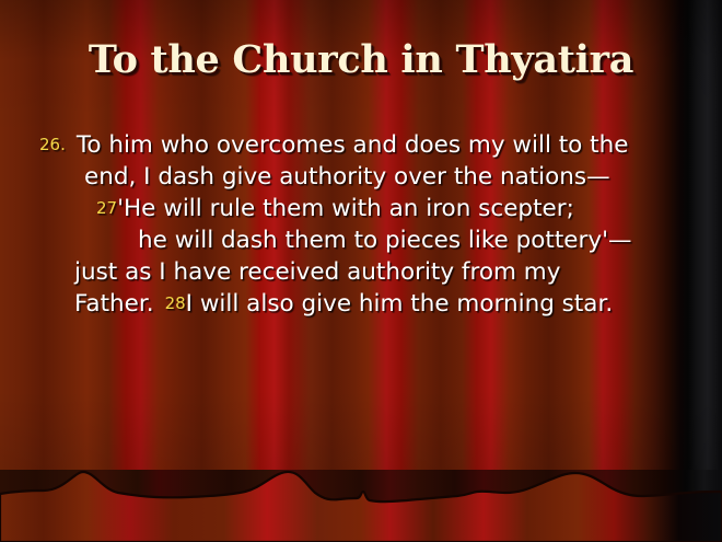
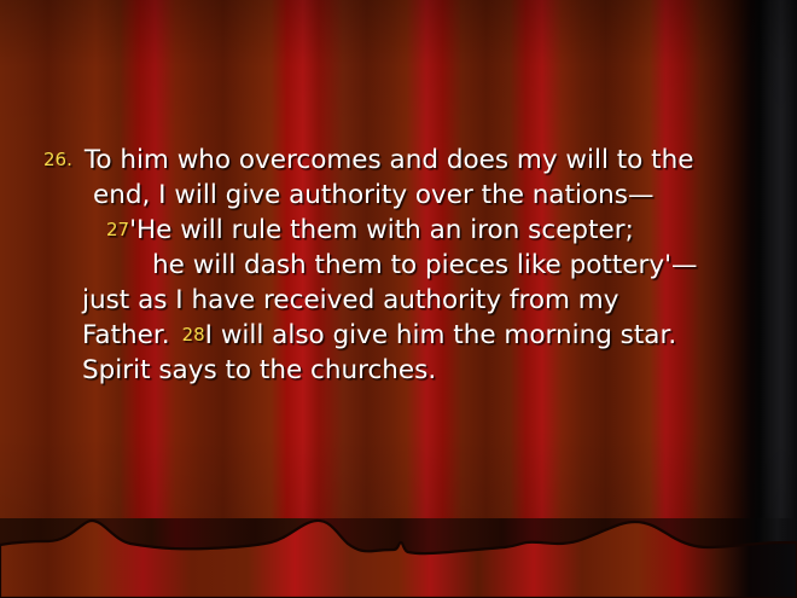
- To the Church in Thyatira
  26. To him who overcomes and does my will to the
- end, I dash give authority over the nations—
+ end, I will give authority over the nations—
  27'He will rule them with an iron scepter;
  he will dash them to pieces like pottery'—
  just as I have received authority from my
  Father. 28I will also give him the morning star.
+ Spirit says to the churches.
